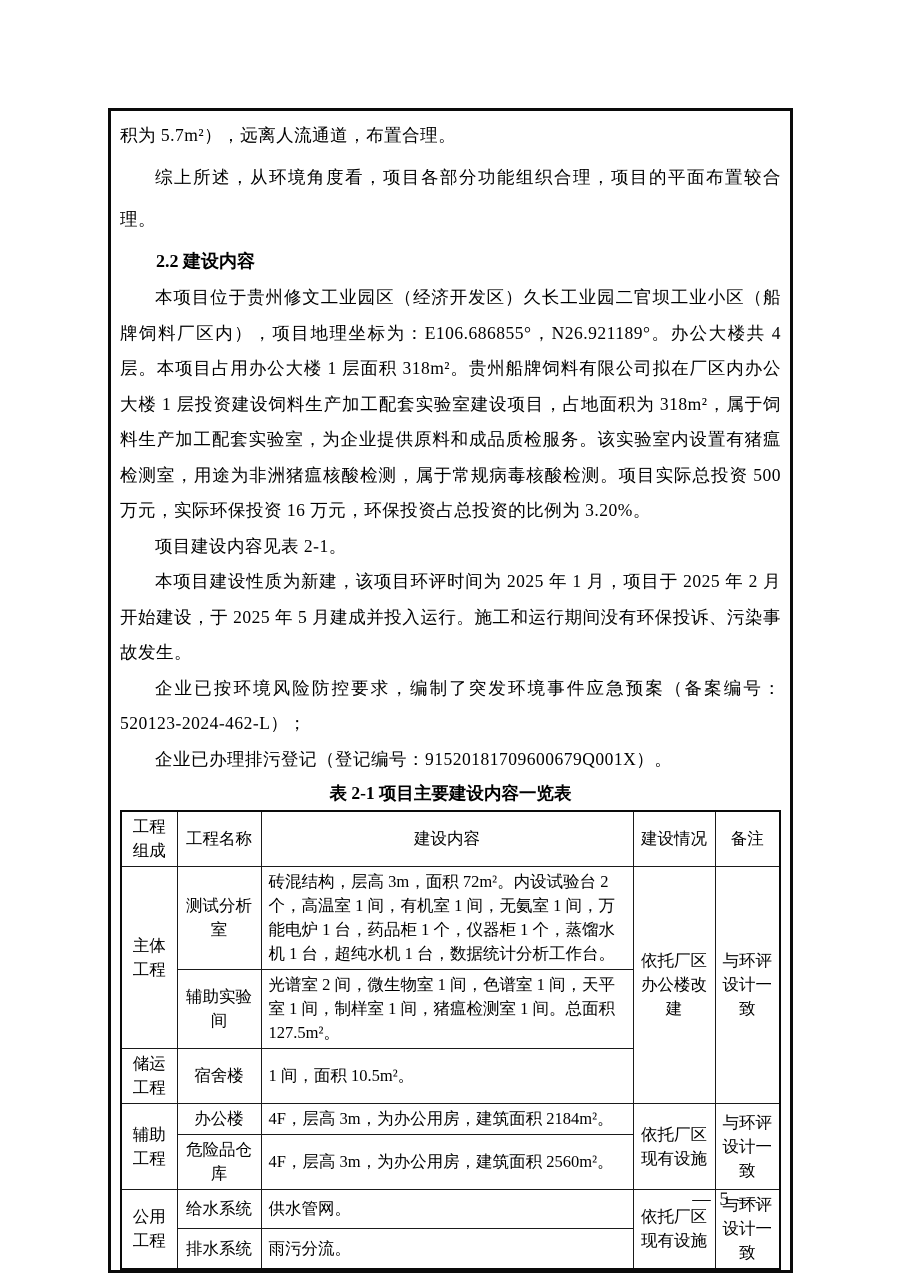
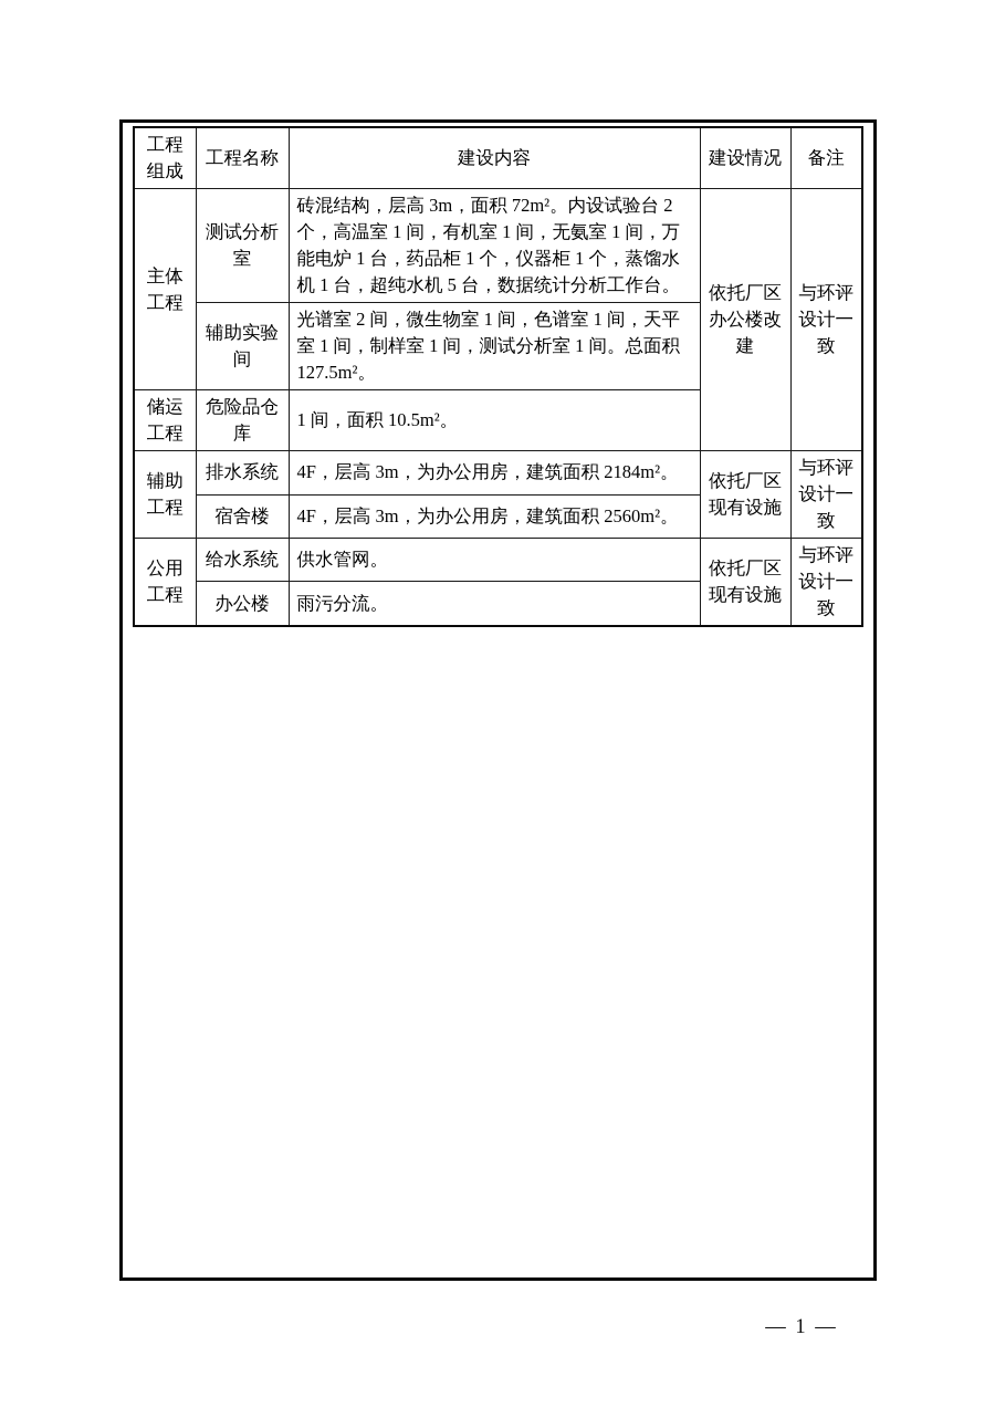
- 积为 5.7m²），远离人流通道，布置合理。
- 综上所述，从环境角度看，项目各部分功能组织合理，项目的平面布置较合理。
- 2.2 建设内容
- 本项目位于贵州修文工业园区（经济开发区）久长工业园二官坝工业小区（船牌饲料厂区内），项目地理坐标为：E106.686855°，N26.921189°。办公大楼共 4 层。本项目占用办公大楼 1 层面积 318m²。贵州船牌饲料有限公司拟在厂区内办公大楼 1 层投资建设饲料生产加工配套实验室建设项目，占地面积为 318m²，属于饲料生产加工配套实验室，为企业提供原料和成品质检服务。该实验室内设置有猪瘟检测室，用途为非洲猪瘟核酸检测，属于常规病毒核酸检测。项目实际总投资 500 万元，实际环保投资 16 万元，环保投资占总投资的比例为 3.20%。
- 项目建设内容见表 2-1。
- 本项目建设性质为新建，该项目环评时间为 2025 年 1 月，项目于 2025 年 2 月开始建设，于 2025 年 5 月建成并投入运行。施工和运行期间没有环保投诉、污染事故发生。
- 企业已按环境风险防控要求，编制了突发环境事件应急预案（备案编号：520123-2024-462-L）；
- 企业已办理排污登记（登记编号：91520181709600679Q001X）。
- 表 2-1 项目主要建设内容一览表
  工程组成	工程名称	建设内容	建设情况	备注
- 主体工程	测试分析室	砖混结构，层高 3m，面积 72m²。内设试验台 2 个，高温室 1 间，有机室 1 间，无氨室 1 间，万能电炉 1 台，药品柜 1 个，仪器柜 1 个，蒸馏水机 1 台，超纯水机 1 台，数据统计分析工作台。	依托厂区办公楼改建	与环评设计一致
+ 主体工程	测试分析室	砖混结构，层高 3m，面积 72m²。内设试验台 2 个，高温室 1 间，有机室 1 间，无氨室 1 间，万能电炉 1 台，药品柜 1 个，仪器柜 1 个，蒸馏水机 1 台，超纯水机 5 台，数据统计分析工作台。	依托厂区办公楼改建	与环评设计一致
- 辅助实验间	光谱室 2 间，微生物室 1 间，色谱室 1 间，天平室 1 间，制样室 1 间，猪瘟检测室 1 间。总面积 127.5m²。
+ 辅助实验间	光谱室 2 间，微生物室 1 间，色谱室 1 间，天平室 1 间，制样室 1 间，测试分析室 1 间。总面积 127.5m²。
- 储运工程	宿舍楼	1 间，面积 10.5m²。
+ 储运工程	危险品仓库	1 间，面积 10.5m²。
- 辅助工程	办公楼	4F，层高 3m，为办公用房，建筑面积 2184m²。	依托厂区现有设施	与环评设计一致
+ 辅助工程	排水系统	4F，层高 3m，为办公用房，建筑面积 2184m²。	依托厂区现有设施	与环评设计一致
- 危险品仓库	4F，层高 3m，为办公用房，建筑面积 2560m²。
+ 宿舍楼	4F，层高 3m，为办公用房，建筑面积 2560m²。
  公用工程	给水系统	供水管网。	依托厂区现有设施	与环评设计一致
- 排水系统	雨污分流。
+ 办公楼	雨污分流。
- — 5 —
+ — 1 —
